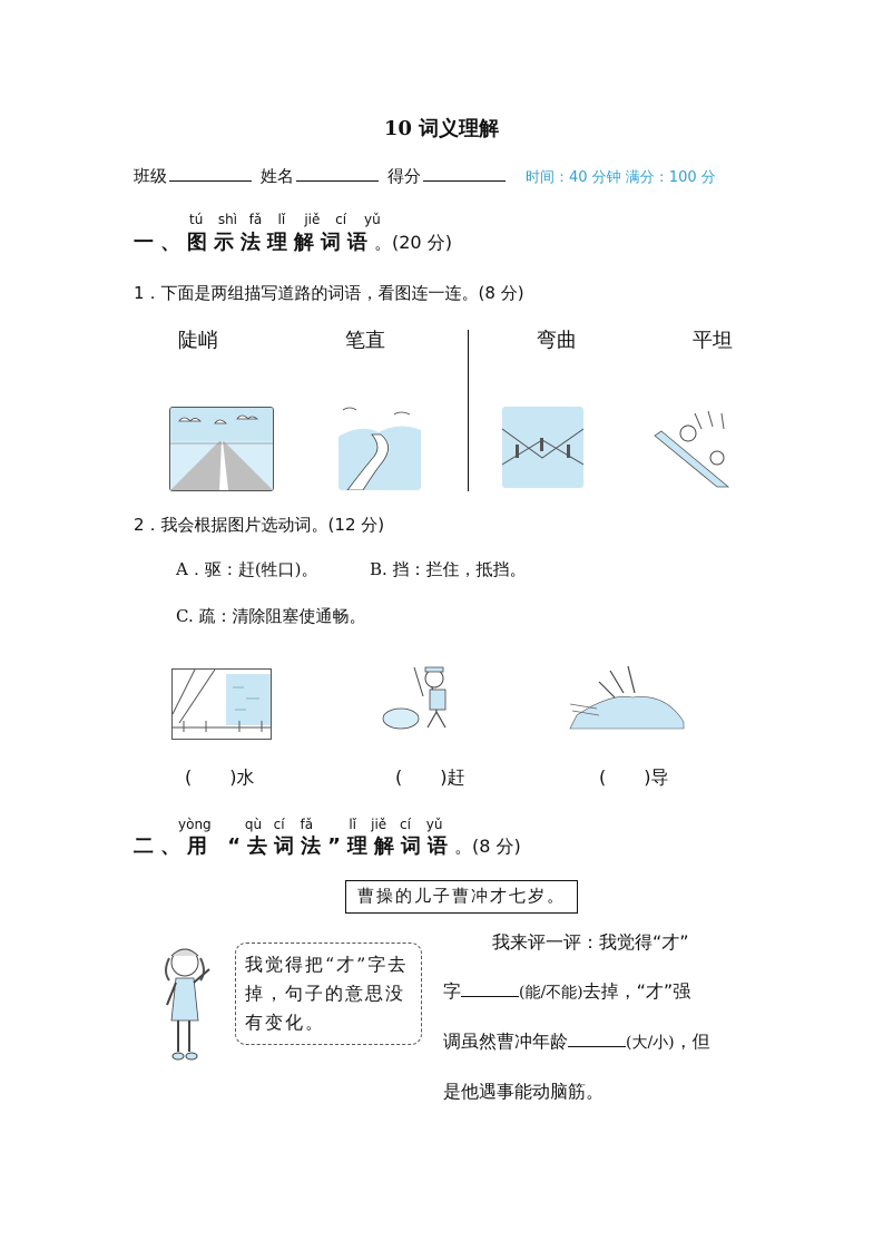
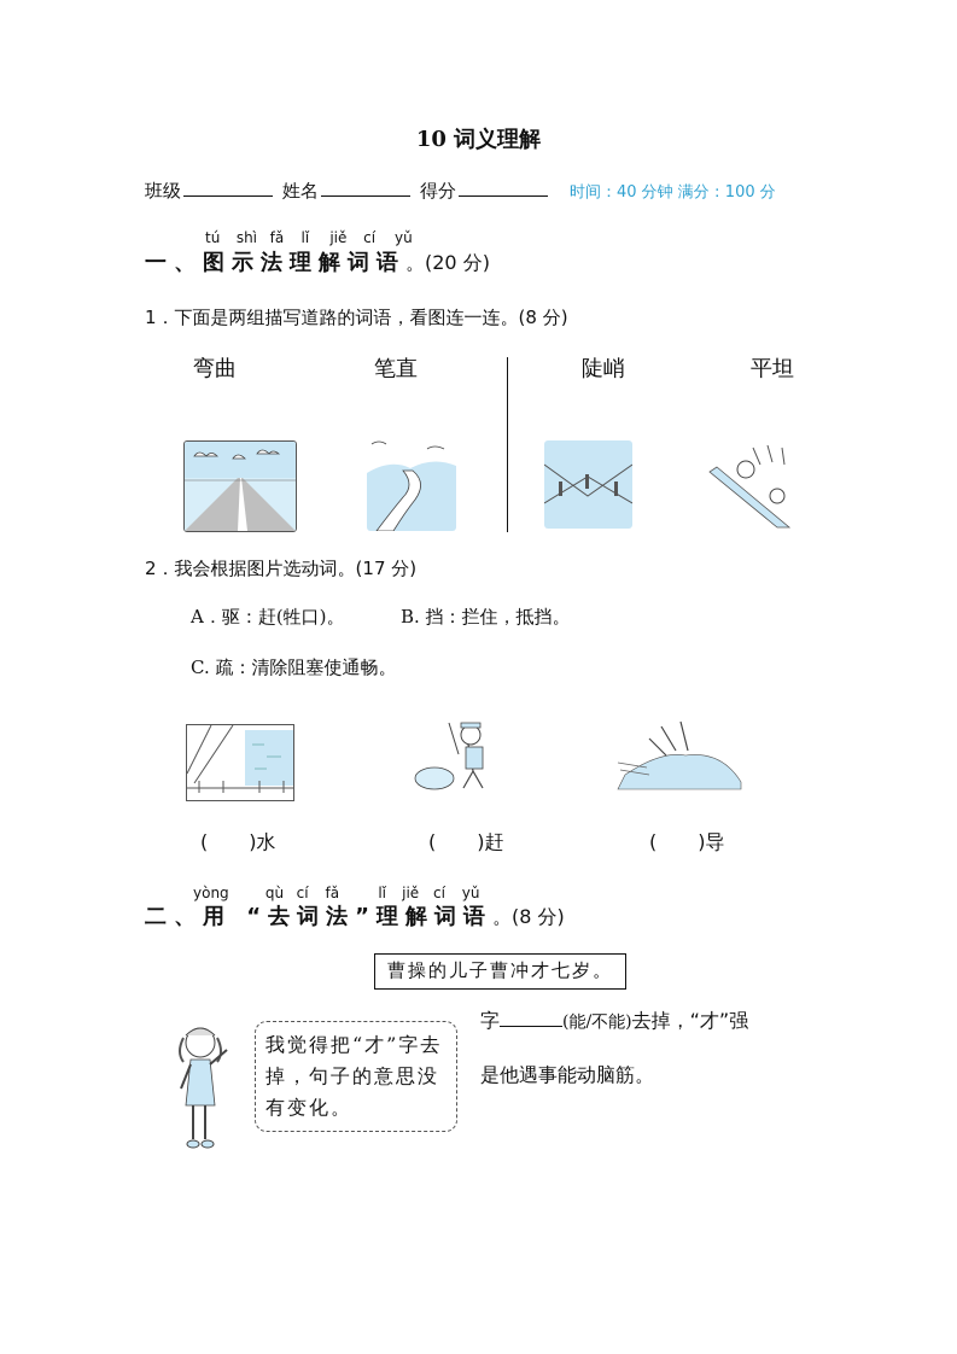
  10 词义理解
  班级
  姓名
  得分
  时间：40 分钟 满分：100 分
  tú shì fǎ lǐ jiě cí yǔ
  一、图示法理解词语。(20 分)
  1．下面是两组描写道路的词语，看图连一连。(8 分)
- 陡峭
+ 弯曲
  笔直
- 弯曲
+ 陡峭
  平坦
- 2．我会根据图片选动词。(12 分)
+ 2．我会根据图片选动词。(17 分)
  A．驱：赶(牲口)。
  B. 挡：拦住，抵挡。
  C. 疏：清除阻塞使通畅。
  ( )水
  ( )赶
  ( )导
  yòng qù cí fǎ lǐ jiě cí yǔ
  二、用 “去词法”理解词语。(8 分)
  曹操的儿子曹冲才七岁。
  我觉得把“才”字去掉，句子的意思没有变化。
- 我来评一评：我觉得“才”
  字 (能/不能)去掉，“才”强
- 调虽然曹冲年龄 (大/小)，但
  是他遇事能动脑筋。
